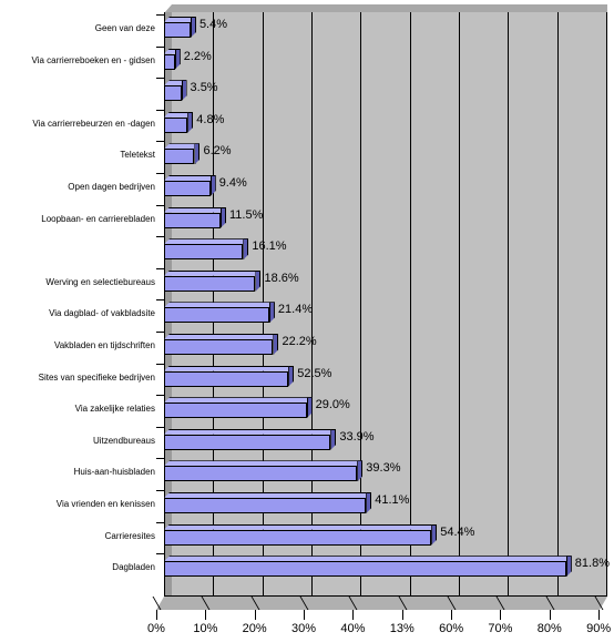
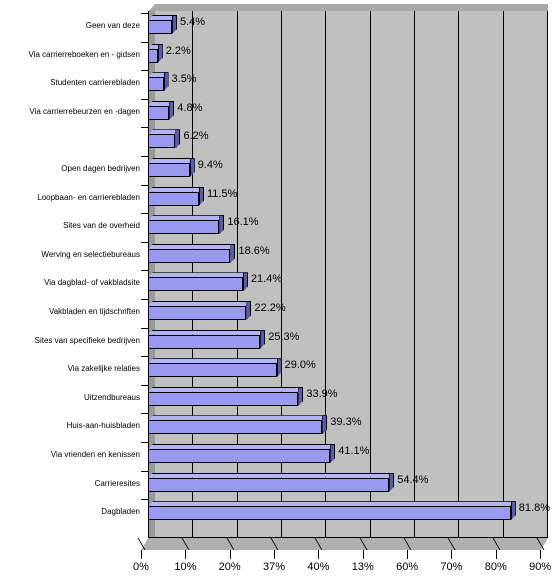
  Geen van deze
  5.4%
  Via carrierreboeken en - gidsen
  2.2%
+ Studenten carrierebladen
  3.5%
  Via carrierrebeurzen en -dagen
  4.8%
- Teletekst
  6.2%
  Open dagen bedrijven
  9.4%
  Loopbaan- en carrierebladen
  11.5%
+ Sites van de overheid
  16.1%
  Werving en selectiebureaus
  18.6%
  Via dagblad- of vakbladsite
  21.4%
  Vakbladen en tijdschriften
  22.2%
  Sites van specifieke bedrijven
- 52.5%
+ 25.3%
  Via zakelijke relaties
  29.0%
  Uitzendbureaus
  33.9%
  Huis-aan-huisbladen
  39.3%
  Via vrienden en kenissen
  41.1%
  Carrieresites
  54.4%
  Dagbladen
  81.8%
  0%
  10%
  20%
- 30%
+ 37%
  40%
  13%
  60%
  70%
  80%
  90%
